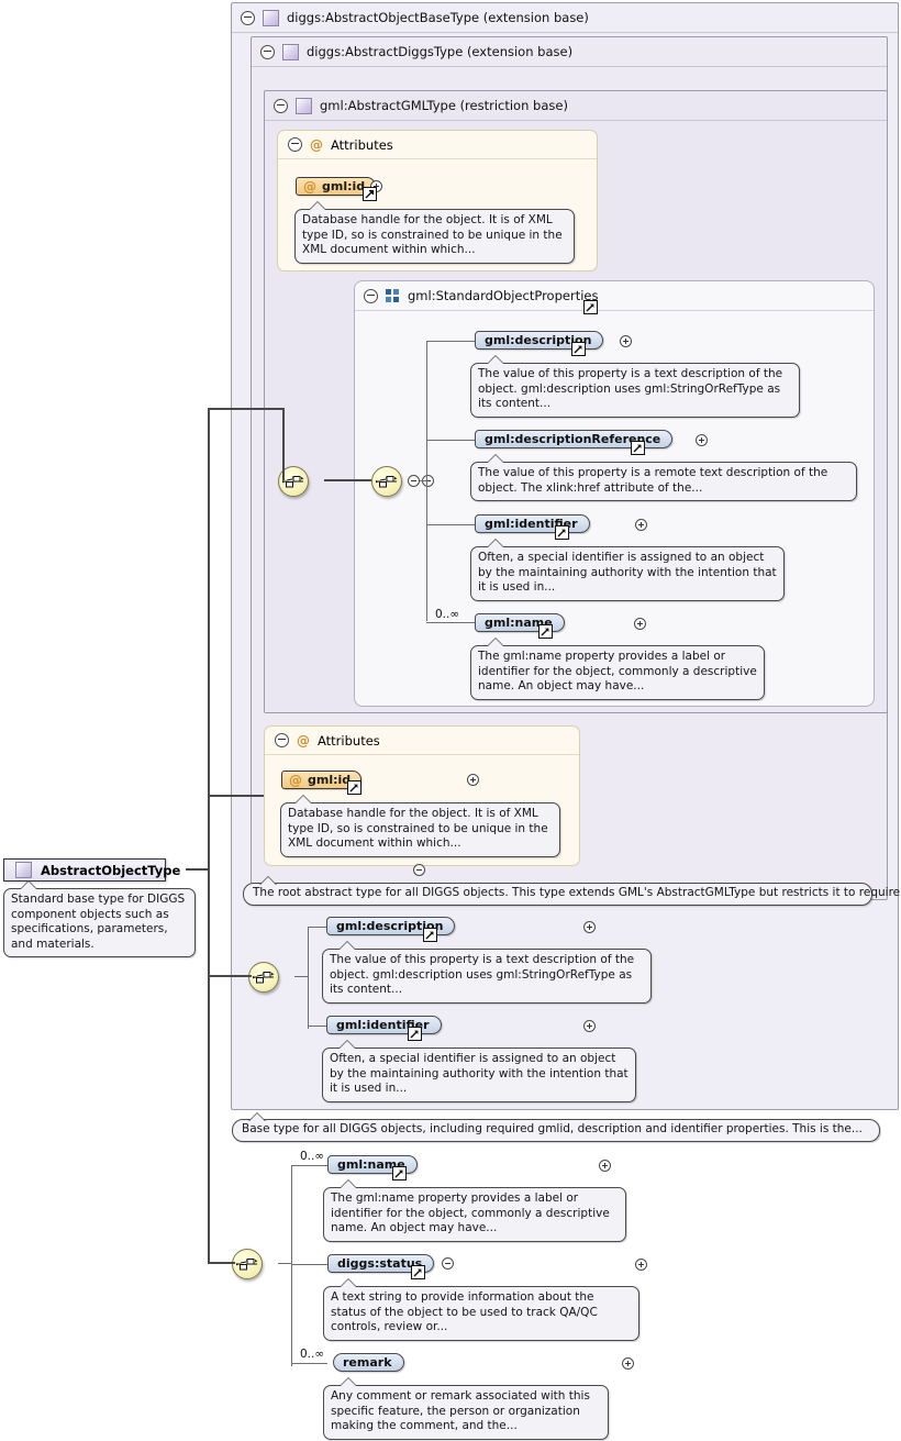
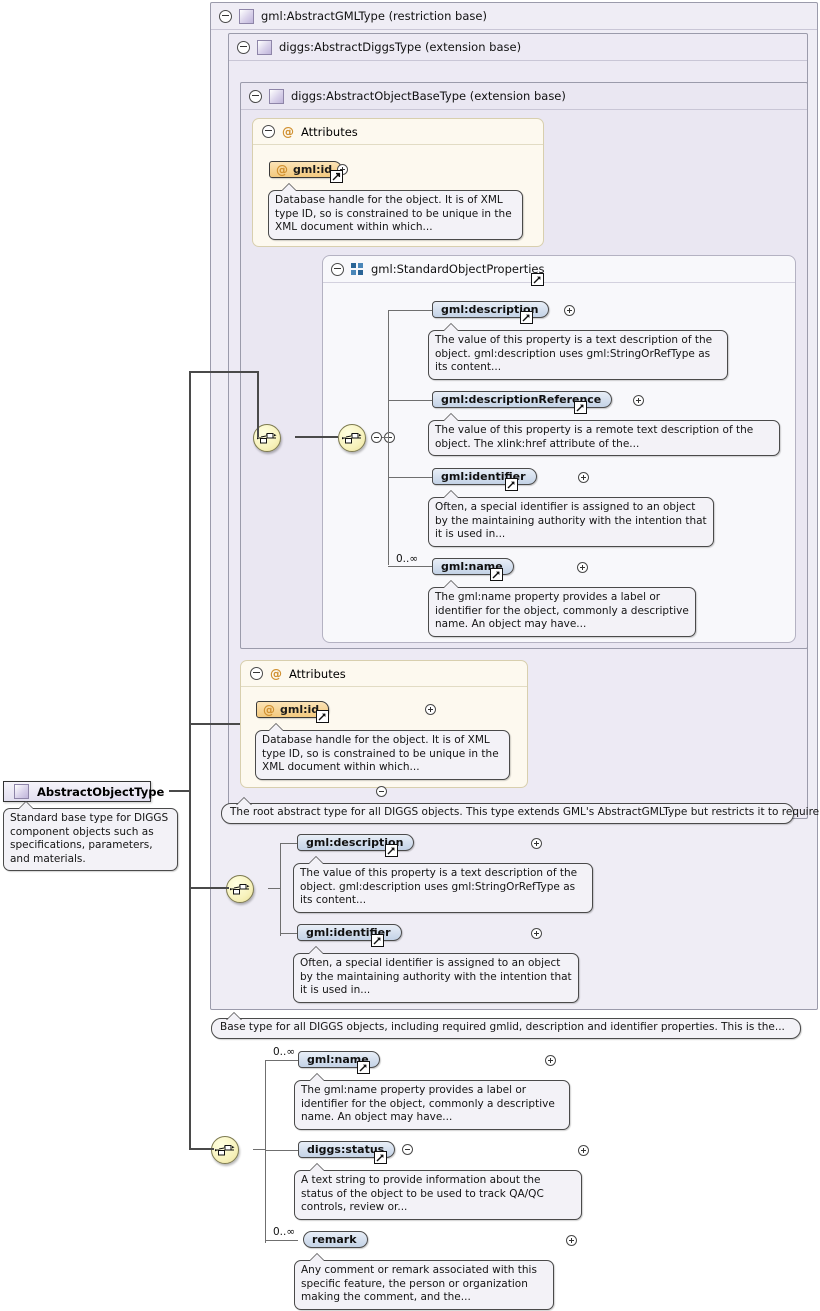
- diggs:AbstractObjectBaseType (extension base)
+ gml:AbstractGMLType (restriction base)
  diggs:AbstractDiggsType (extension base)
- gml:AbstractGMLType (restriction base)
+ diggs:AbstractObjectBaseType (extension base)
  @
  Attributes
  @
  gml:id
  Database handle for the object. It is of XML type ID, so is constrained to be unique in the XML document within which...
  gml:StandardObjectProperties
  gml:description
  The value of this property is a text description of the object. gml:description uses gml:StringOrRefType as its content...
  gml:descriptionReference
  The value of this property is a remote text description of the object. The xlink:href attribute of the...
  gml:identifier
  Often, a special identifier is assigned to an object by the maintaining authority with the intention that it is used in...
  0..∞
  gml:name
  The gml:name property provides a label or identifier for the object, commonly a descriptive name. An object may have...
  @
  Attributes
  @
  gml:i
  Database handle for the object. It is of XML type ID, so is constrained to be unique in the XML document within which...
  The root abstract type for all DIGGS objects. This type extends GML's AbstractGMLType but restricts it to require
  gml:description
  The value of this property is a text description of the object. gml:description uses gml:StringOrRefType as its content...
  gml:identifier
  Often, a special identifier is assigned to an object by the maintaining authority with the intention that it is used in...
  Base type for all DIGGS objects, including required gmlid, description and identifier properties. This is the...
  0..∞
  gml:name
  The gml:name property provides a label or identifier for the object, commonly a descriptive name. An object may have...
  diggs:status
  A text string to provide information about the status of the object to be used to track QA/QC controls, review or...
  0..∞
  remark
  Any comment or remark associated with this specific feature, the person or organization making the comment, and the...
  AbstractObjectType
  Standard base type for DIGGS component objects such as specifications, parameters, and materials.
